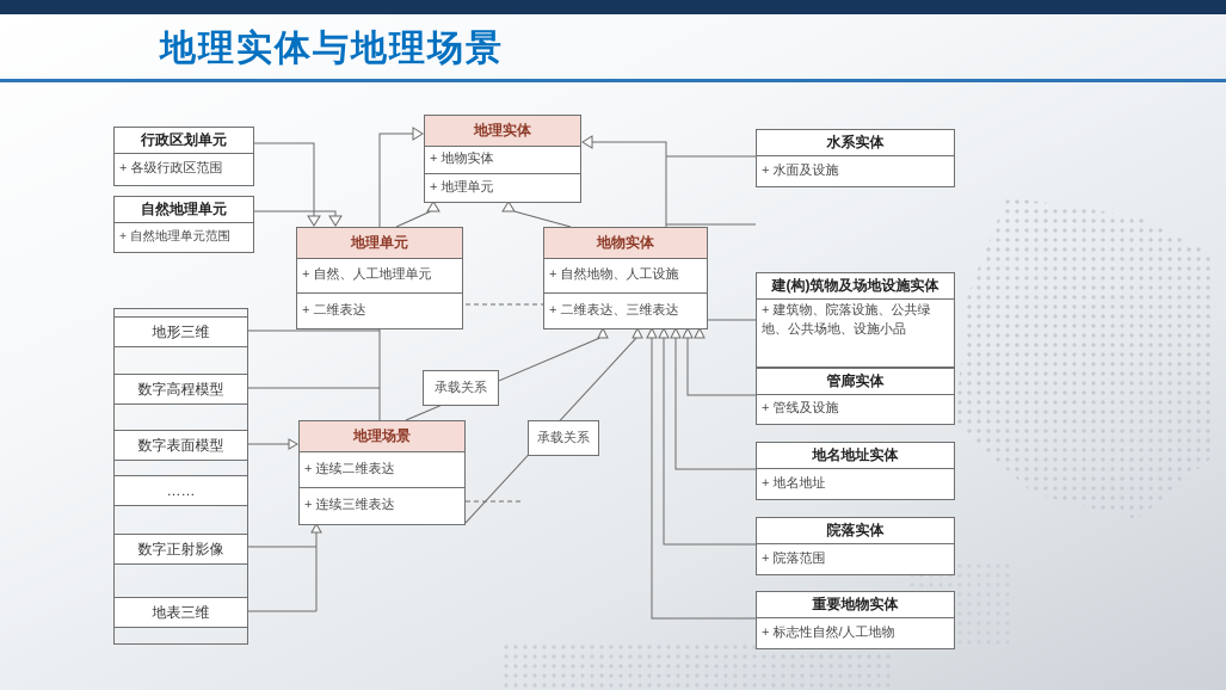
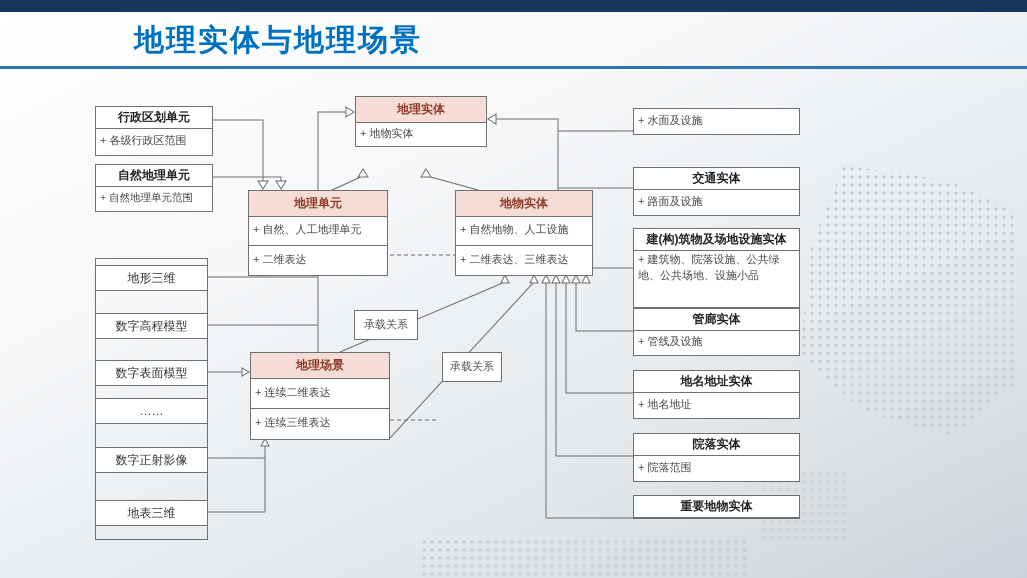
  地理实体与地理场景
  地理实体
  + 地物实体
- + 地理单元
  地理单元
  + 自然、人工地理单元
  + 二维表达
  地物实体
  + 自然地物、人工设施
  + 二维表达、三维表达
  地理场景
  + 连续二维表达
  + 连续三维表达
  行政区划单元
  + 各级行政区范围
  自然地理单元
  + 自然地理单元范围
  地形三维
  数字高程模型
  数字表面模型
  ……
  数字正射影像
  地表三维
  承载关系
  承载关系
- 水系实体
  + 水面及设施
+ 交通实体
+ + 路面及设施
  建(构)筑物及场地设施实体
  + 建筑物、院落设施、公共绿地、公共场地、设施小品
  管廊实体
  + 管线及设施
  地名地址实体
  + 地名地址
  院落实体
  + 院落范围
  重要地物实体
- + 标志性自然/人工地物
